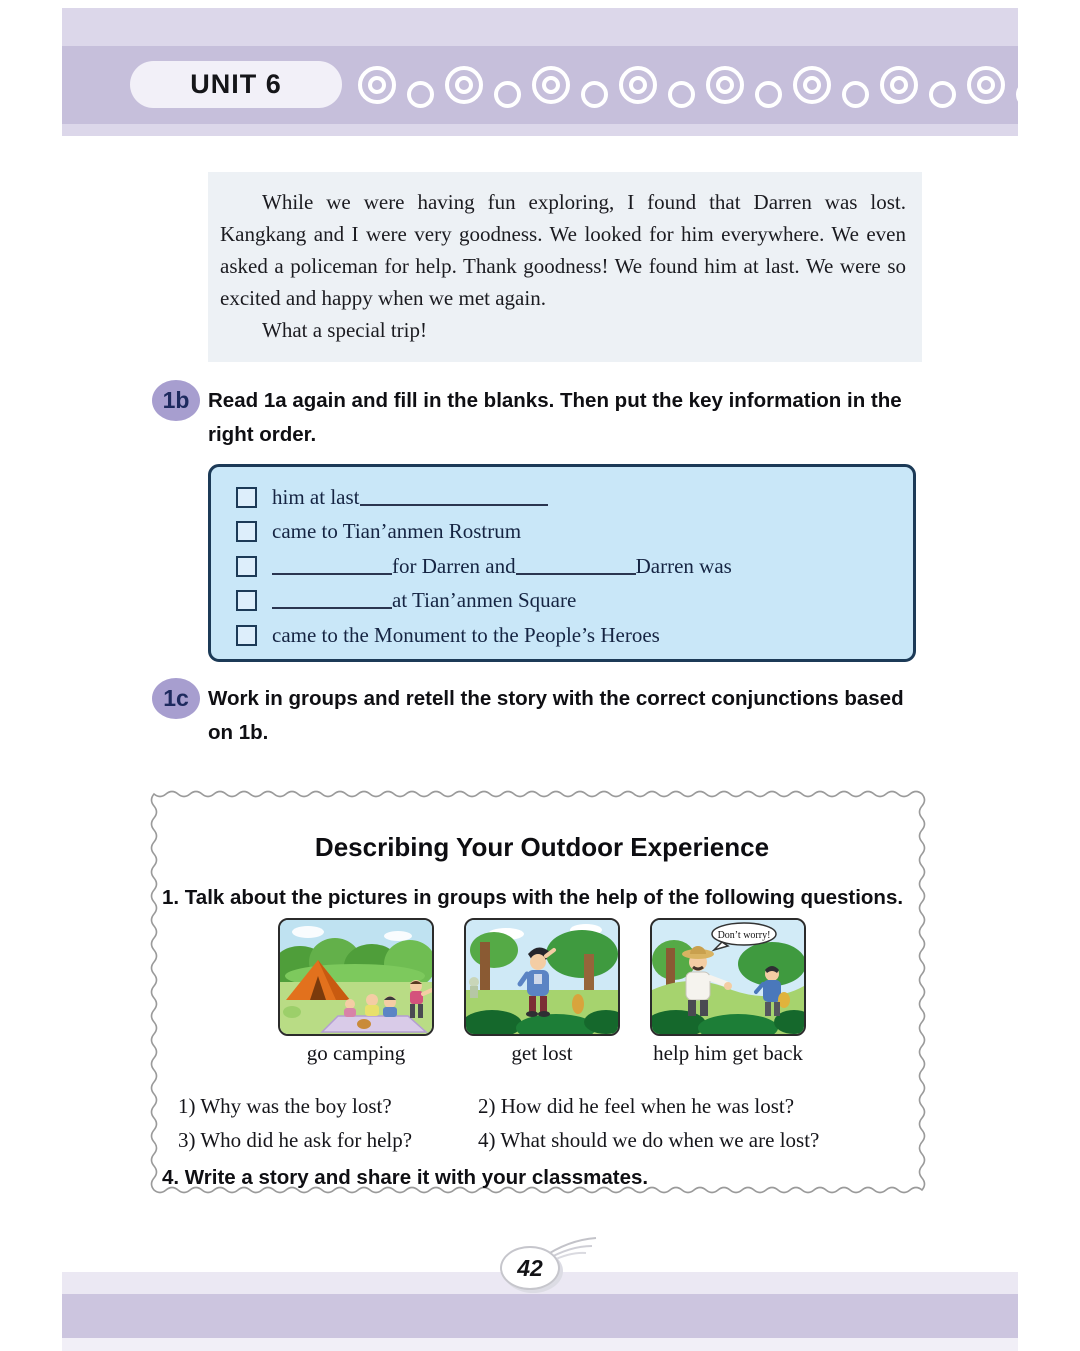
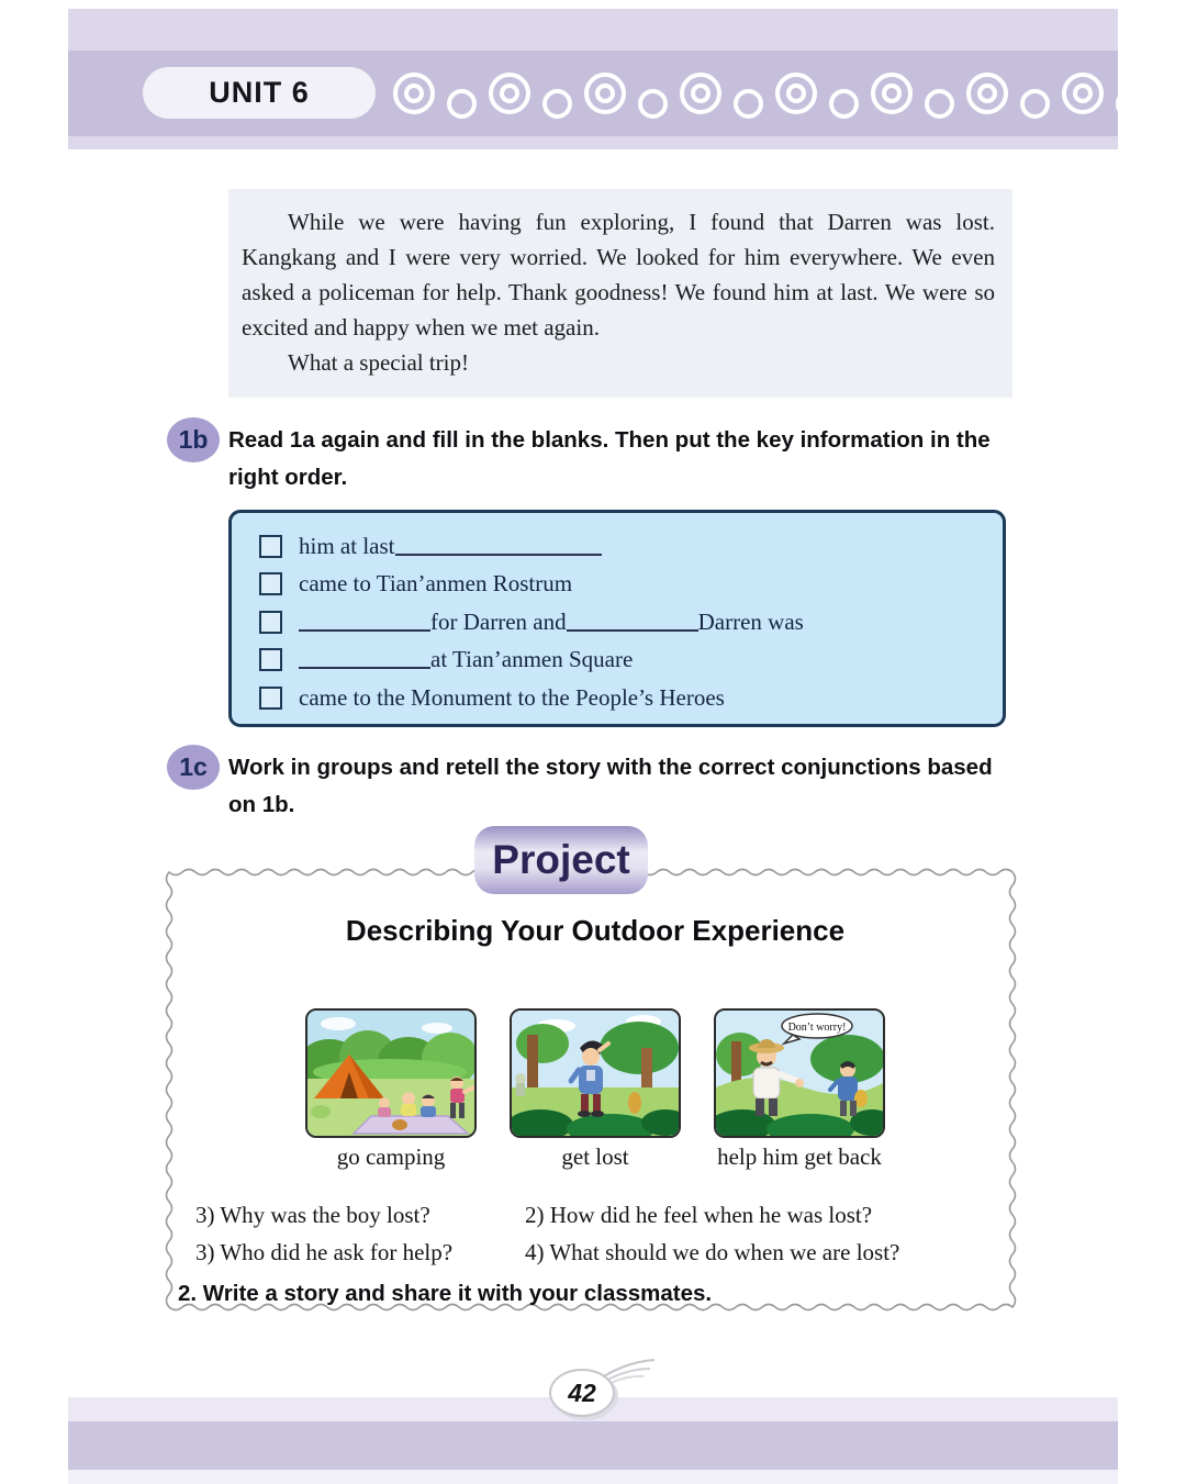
  UNIT 6
- While we were having fun exploring, I found that Darren was lost. Kangkang and I were very goodness. We looked for him everywhere. We even asked a policeman for help. Thank goodness! We found him at last. We were so excited and happy when we met again.
+ While we were having fun exploring, I found that Darren was lost. Kangkang and I were very worried. We looked for him everywhere. We even asked a policeman for help. Thank goodness! We found him at last. We were so excited and happy when we met again.
  What a special trip!
  1b
  Read 1a again and fill in the blanks. Then put the key information in the right order.
  him at last
  came to Tian’anmen Rostrum
  for Darren and
  Darren was
  at Tian’anmen Square
  came to the Monument to the People’s Heroes
  1c
  Work in groups and retell the story with the correct conjunctions based on 1b.
+ Project
  Describing Your Outdoor Experience
- 1. Talk about the pictures in groups with the help of the following questions.
  go camping
  get lost
  Don’t worry!
  help him get back
- 1) Why was the boy lost?
+ 3) Why was the boy lost?
  2) How did he feel when he was lost?
  3) Who did he ask for help?
  4) What should we do when we are lost?
- 4. Write a story and share it with your classmates.
+ 2. Write a story and share it with your classmates.
  42
